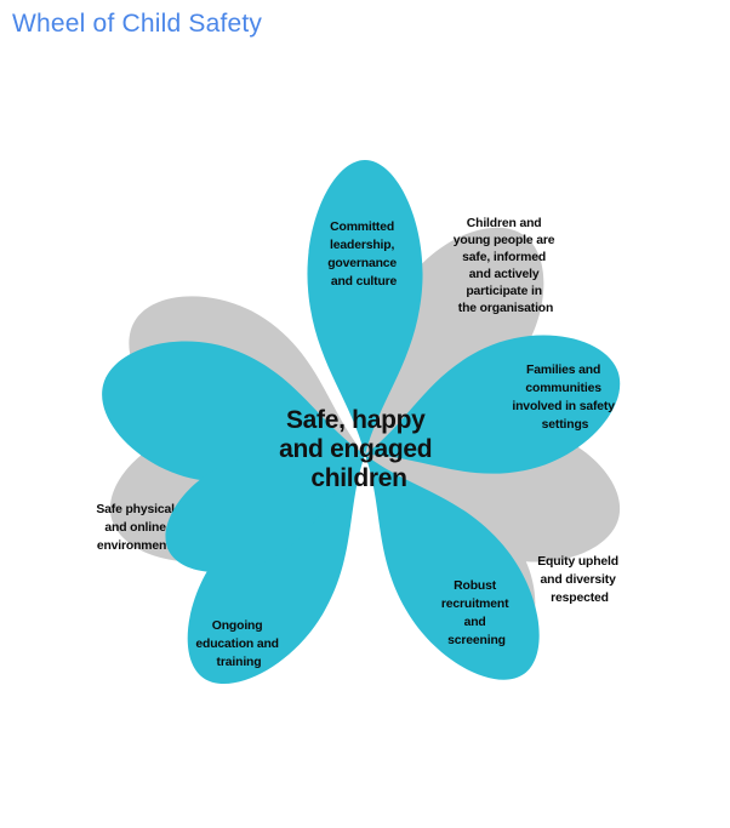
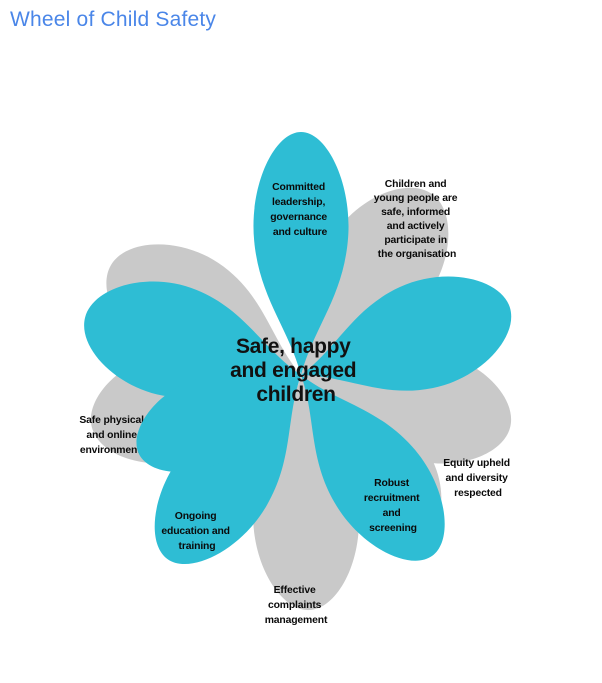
  Wheel of Child Safety
  Children and young people are safe, informed and actively participate in the organisation
  Equity upheld and diversity respected
+ Effective complaints management
  Safe physical and online environmen
  Committed leadership, governance and culture
- Families and communities involved in safety settings
  Robust recruitment and screening
  Ongoing education and training
  Safe, happy and engaged children
